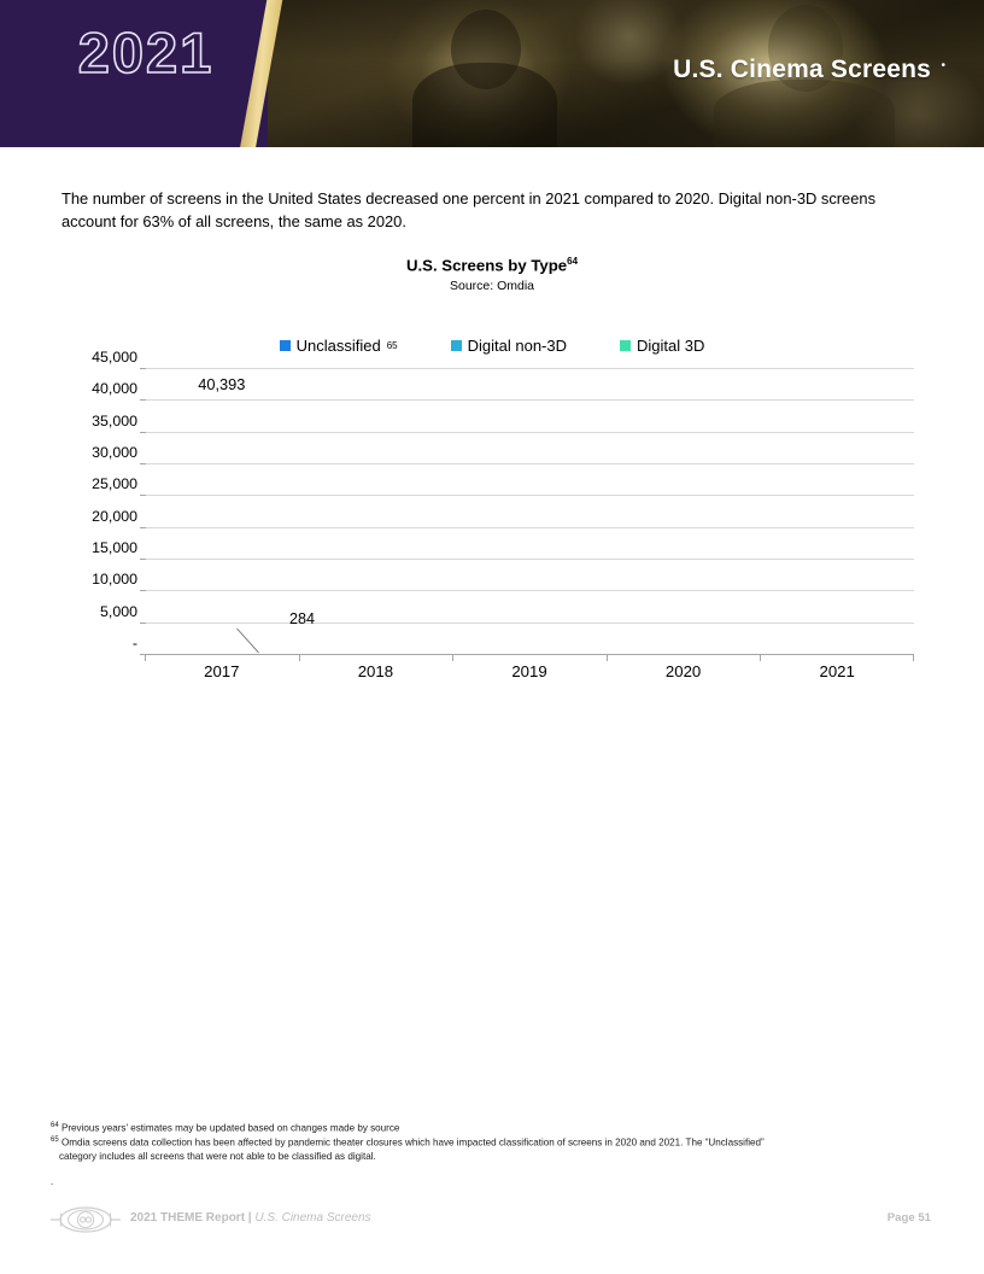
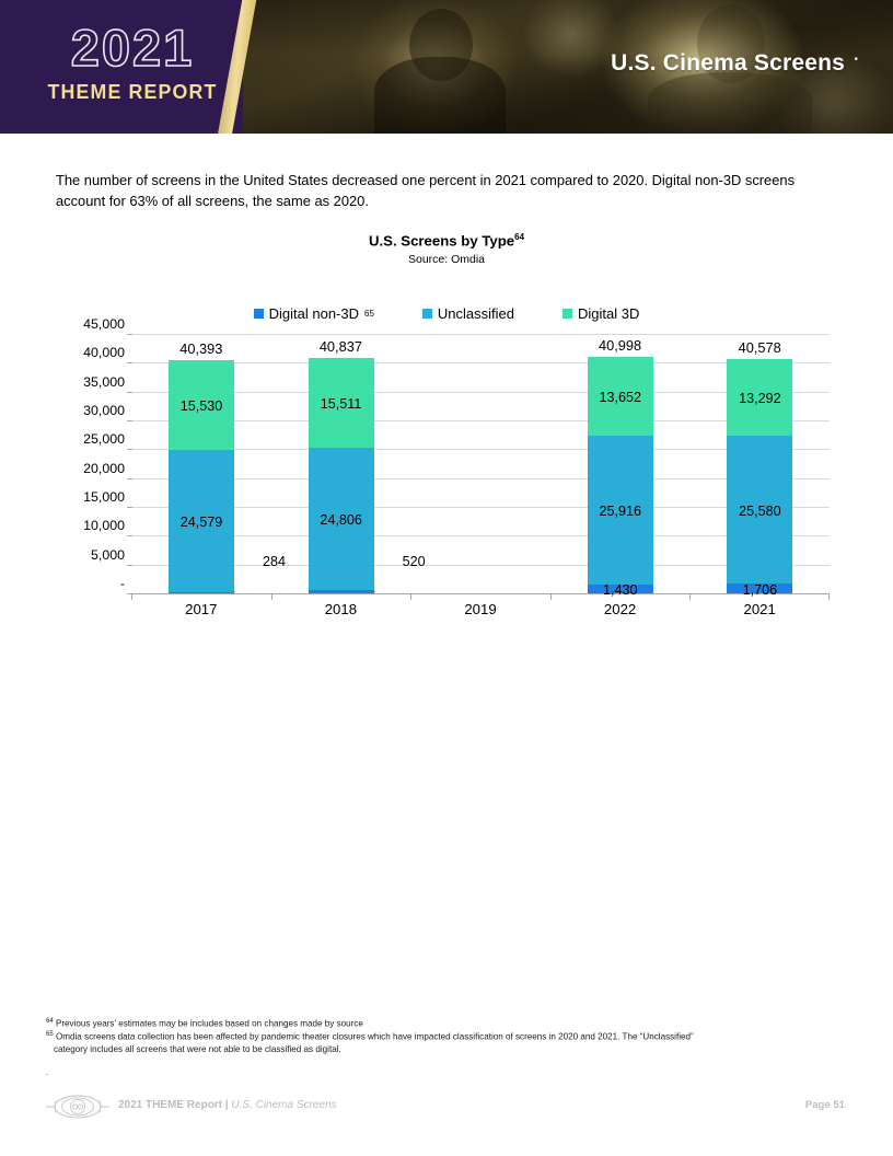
  2021
+ THEME REPORT
  U.S. Cinema Screens
  •
  The number of screens in the United States decreased one percent in 2021 compared to 2020. Digital non-3D screens account for 63% of all screens, the same as 2020.
  U.S. Screens by Type64
  Source: Omdia
- Unclassified
+ Digital non-3D
  65
- Digital non-3D
+ Unclassified
  Digital 3D
  45,000
  40,000
  35,000
  30,000
  25,000
  20,000
  15,000
  10,000
  5,000
  -
  284
+ 24,579
+ 15,530
  40,393
+ 520
+ 24,806
+ 15,511
+ 40,837
+ 1,430
+ 25,916
+ 13,652
+ 40,998
+ 1,706
+ 25,580
+ 13,292
+ 40,578
  2017
  2018
  2019
- 2020
+ 2022
  2021
- Previous years' estimates may be updated based on changes made by source
+ Previous years' estimates may be includes based on changes made by source
  Omdia screens data collection has been affected by pandemic theater closures which have impacted classification of screens in 2020 and 2021. The “Unclassified”
  category includes all screens that were not able to be classified as digital.
  .
  2021 THEME Report | U.S. Cinema Screens
  Page 51
